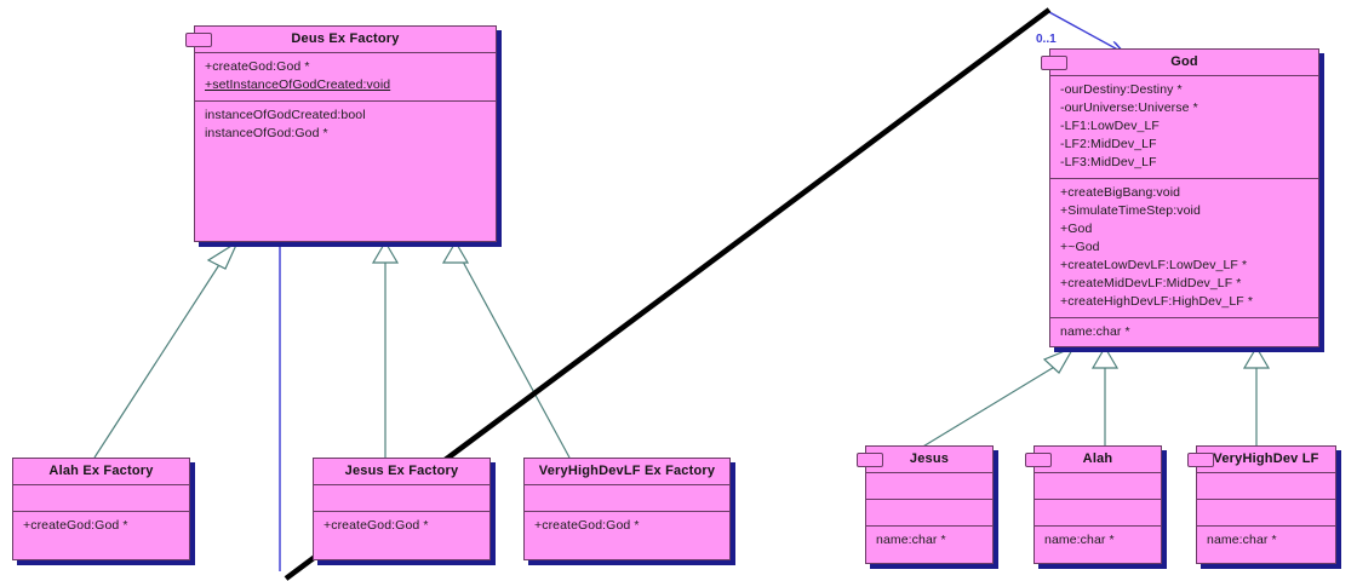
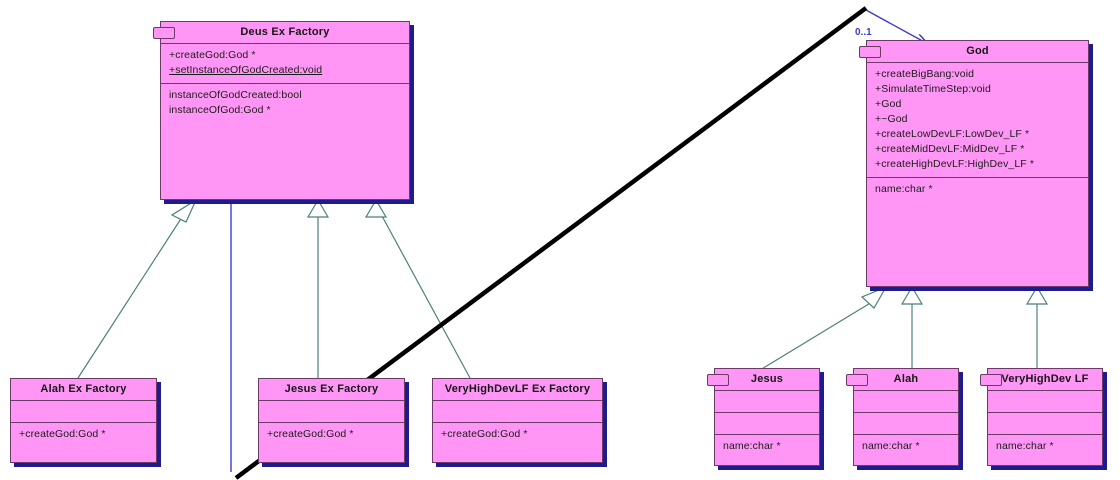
  0..1
  Deus Ex Factory
  +createGod:God *
  +setInstanceOfGodCreated:void
  instanceOfGodCreated:bool
  instanceOfGod:God *
  God
- -ourDestiny:Destiny *
- -ourUniverse:Universe *
- -LF1:LowDev_LF
- -LF2:MidDev_LF
- -LF3:MidDev_LF
  +createBigBang:void
  +SimulateTimeStep:void
  +God
  +~God
  +createLowDevLF:LowDev_LF *
  +createMidDevLF:MidDev_LF *
  +createHighDevLF:HighDev_LF *
  name:char *
  Alah Ex Factory
  +createGod:God *
  Jesus Ex Factory
  +createGod:God *
  VeryHighDevLF Ex Factory
  +createGod:God *
  Jesus
  name:char *
  Alah
  name:char *
  VeryHighDev LF
  name:char *
